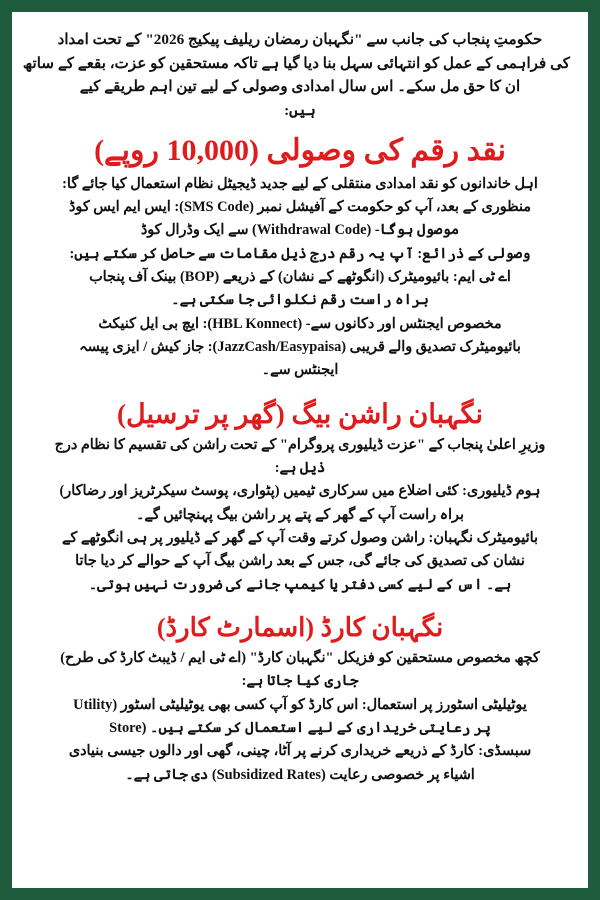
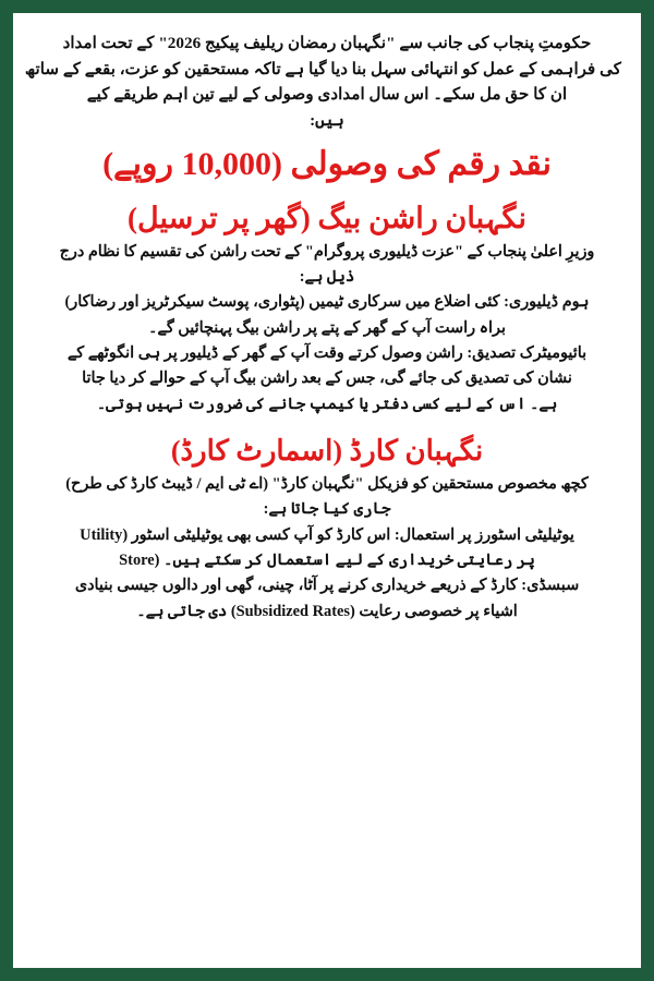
  حکومتِ پنجاب کی جانب سے "نگہبان رمضان ریلیف پیکیج 2026" کے تحت امداد
  کی فراہمی کے عمل کو انتہائی سہل بنا دیا گیا ہے تاکہ مستحقین کو عزت، بقعے کے ساتھ
  ان کا حق مل سکے۔ اس سال امدادی وصولی کے لیے تین اہم طریقے کیے
  ہیں:
  نقد رقم کی وصولی (10,000 روپے)
- اہل خاندانوں کو نقد امدادی منتقلی کے لیے جدید ڈیجیٹل نظام استعمال کیا جائے گا:
- منظوری کے بعد، آپ کو حکومت کے آفیشل نمبر (SMS Code): ایس ایم ایس کوڈ
- موصول ہوگا- (Withdrawal Code) سے ایک وڈرال کوڈ
- وصولی کے ذرائع: آپ یہ رقم درج ذیل مقامات سے حاصل کر سکتے ہیں:
- اے ٹی ایم: بائیومیٹرک (انگوٹھے کے نشان) کے ذریعے (BOP) بینک آف پنجاب
- براہ راست رقم نکلوائی جا سکتی ہے۔
- مخصوص ایجنٹس اور دکانوں سے- (HBL Konnect): ایچ بی ایل کنیکٹ
- بائیومیٹرک تصدیق والے قریبی (JazzCash/Easypaisa): جاز کیش / ایزی پیسہ
- ایجنٹس سے۔
  نگہبان راشن بیگ (گھر پر ترسیل)
  وزیرِ اعلیٰ پنجاب کے "عزت ڈیلیوری پروگرام" کے تحت راشن کی تقسیم کا نظام درج
  ذیل ہے:
  ہوم ڈیلیوری: کئی اضلاع میں سرکاری ٹیمیں (پٹواری، پوسٹ سیکرٹریز اور رضاکار)
  براہ راست آپ کے گھر کے پتے پر راشن بیگ پہنچائیں گے۔
- بائیومیٹرک نگہبان: راشن وصول کرتے وقت آپ کے گھر کے ڈیلیور پر ہی انگوٹھے کے
+ بائیومیٹرک تصدیق: راشن وصول کرتے وقت آپ کے گھر کے ڈیلیور پر ہی انگوٹھے کے
  نشان کی تصدیق کی جائے گی، جس کے بعد راشن بیگ آپ کے حوالے کر دیا جاتا
  ہے۔ اس کے لیے کسی دفتر ی کیمپ جانے کی ضرورت نہیں ہوتی۔
  نگہبان کارڈ (اسمارٹ کارڈ)
  کچھ مخصوص مستحقین کو فزیکل "نگہبان کارڈ" (اے ٹی ایم / ڈیبٹ کارڈ کی طرح)
  جاری کیا جات ہے:
  یوٹیلیٹی اسٹورز پر استعمال: اس کارڈ کو آپ کسی بھی یوٹیلیٹی اسٹور (Utility
  پر رعایتی خریداری کے لیے استعمال کر سکتے ہیں۔ (Store
  سبسڈی: کارڈ کے ذریعے خریداری کرنے پر آٹا، چینی، گھی اور دالوں جیسی بنیادی
  اشیاء پر خصوصی رعایت (Subsidized Rates) دی جاتی ہے۔
